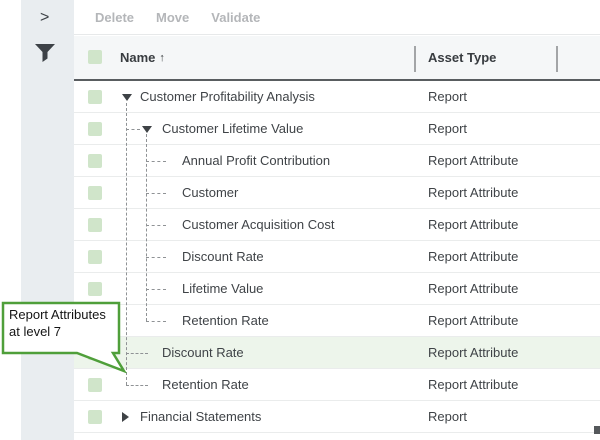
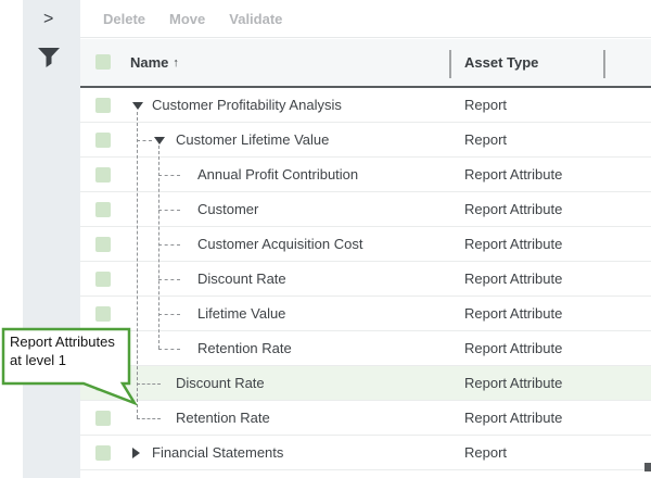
  >
  Delete
  Move
  Validate
  Name
  ↑
  Asset Type
  Customer Profitability Analysis
  Report
  Customer Lifetime Value
  Report
  Annual Profit Contribution
  Report Attribute
  Customer
  Report Attribute
  Customer Acquisition Cost
  Report Attribute
  Discount Rate
  Report Attribute
  Lifetime Value
  Report Attribute
  Retention Rate
  Report Attribute
  Discount Rate
  Report Attribute
  Retention Rate
  Report Attribute
  Financial Statements
  Report
- Report Attributes at level 7
+ Report Attributes at level 1
